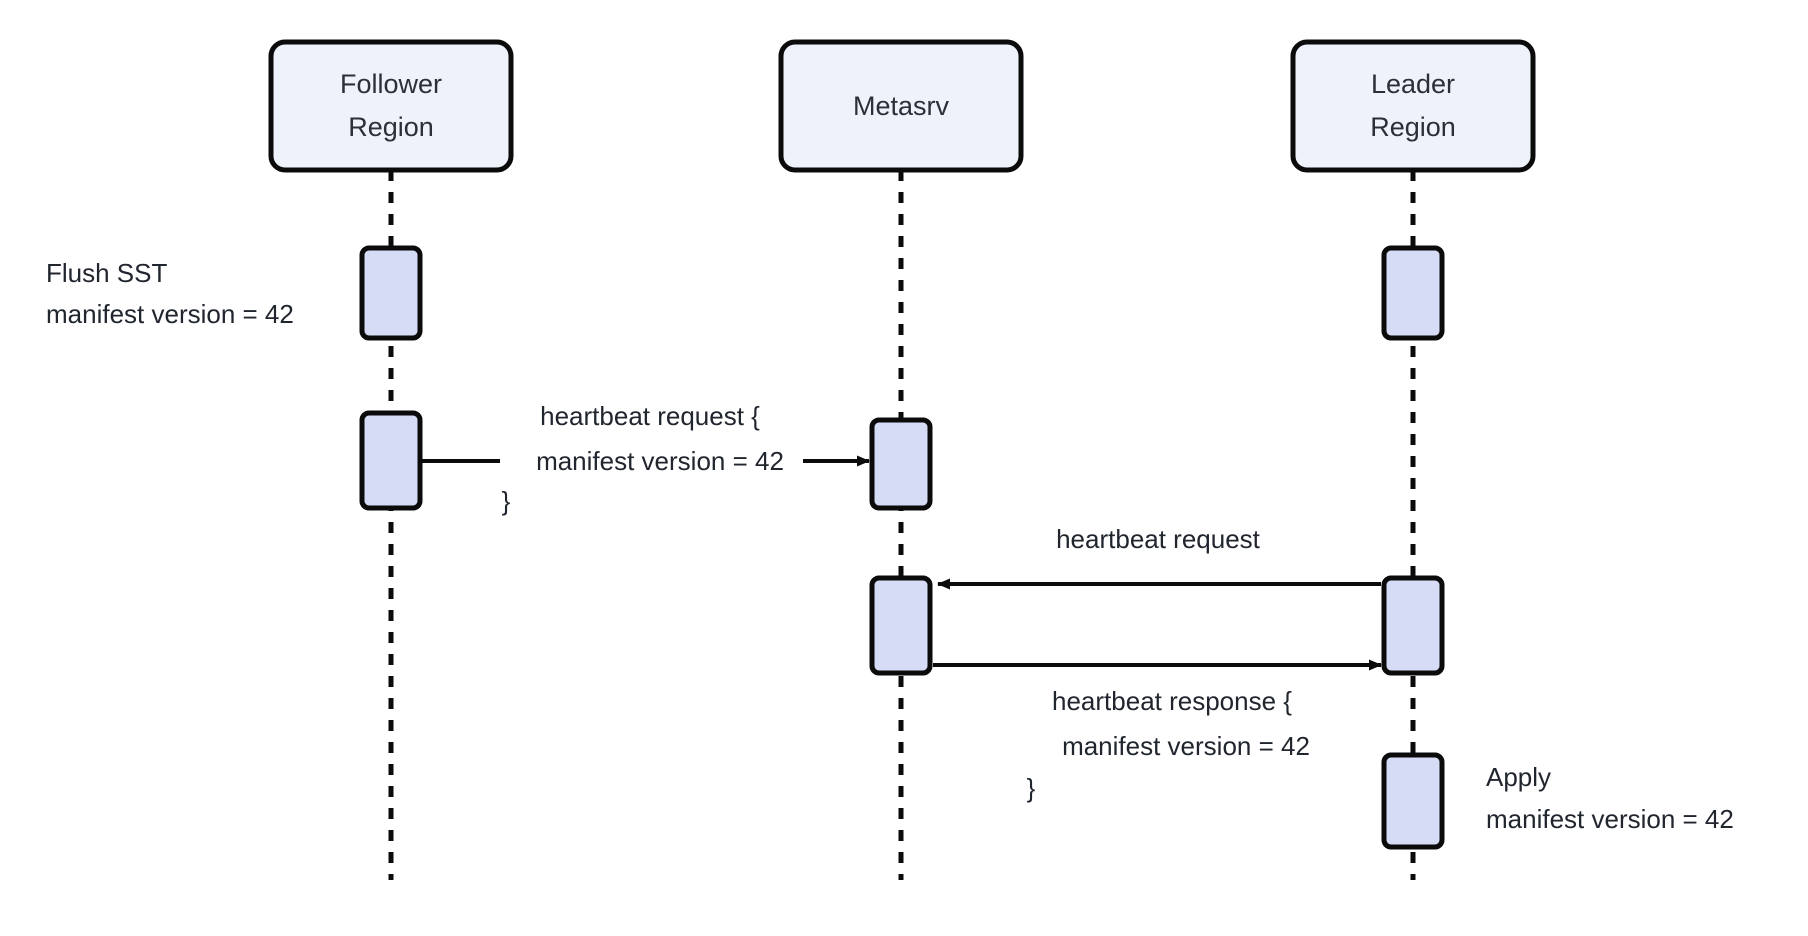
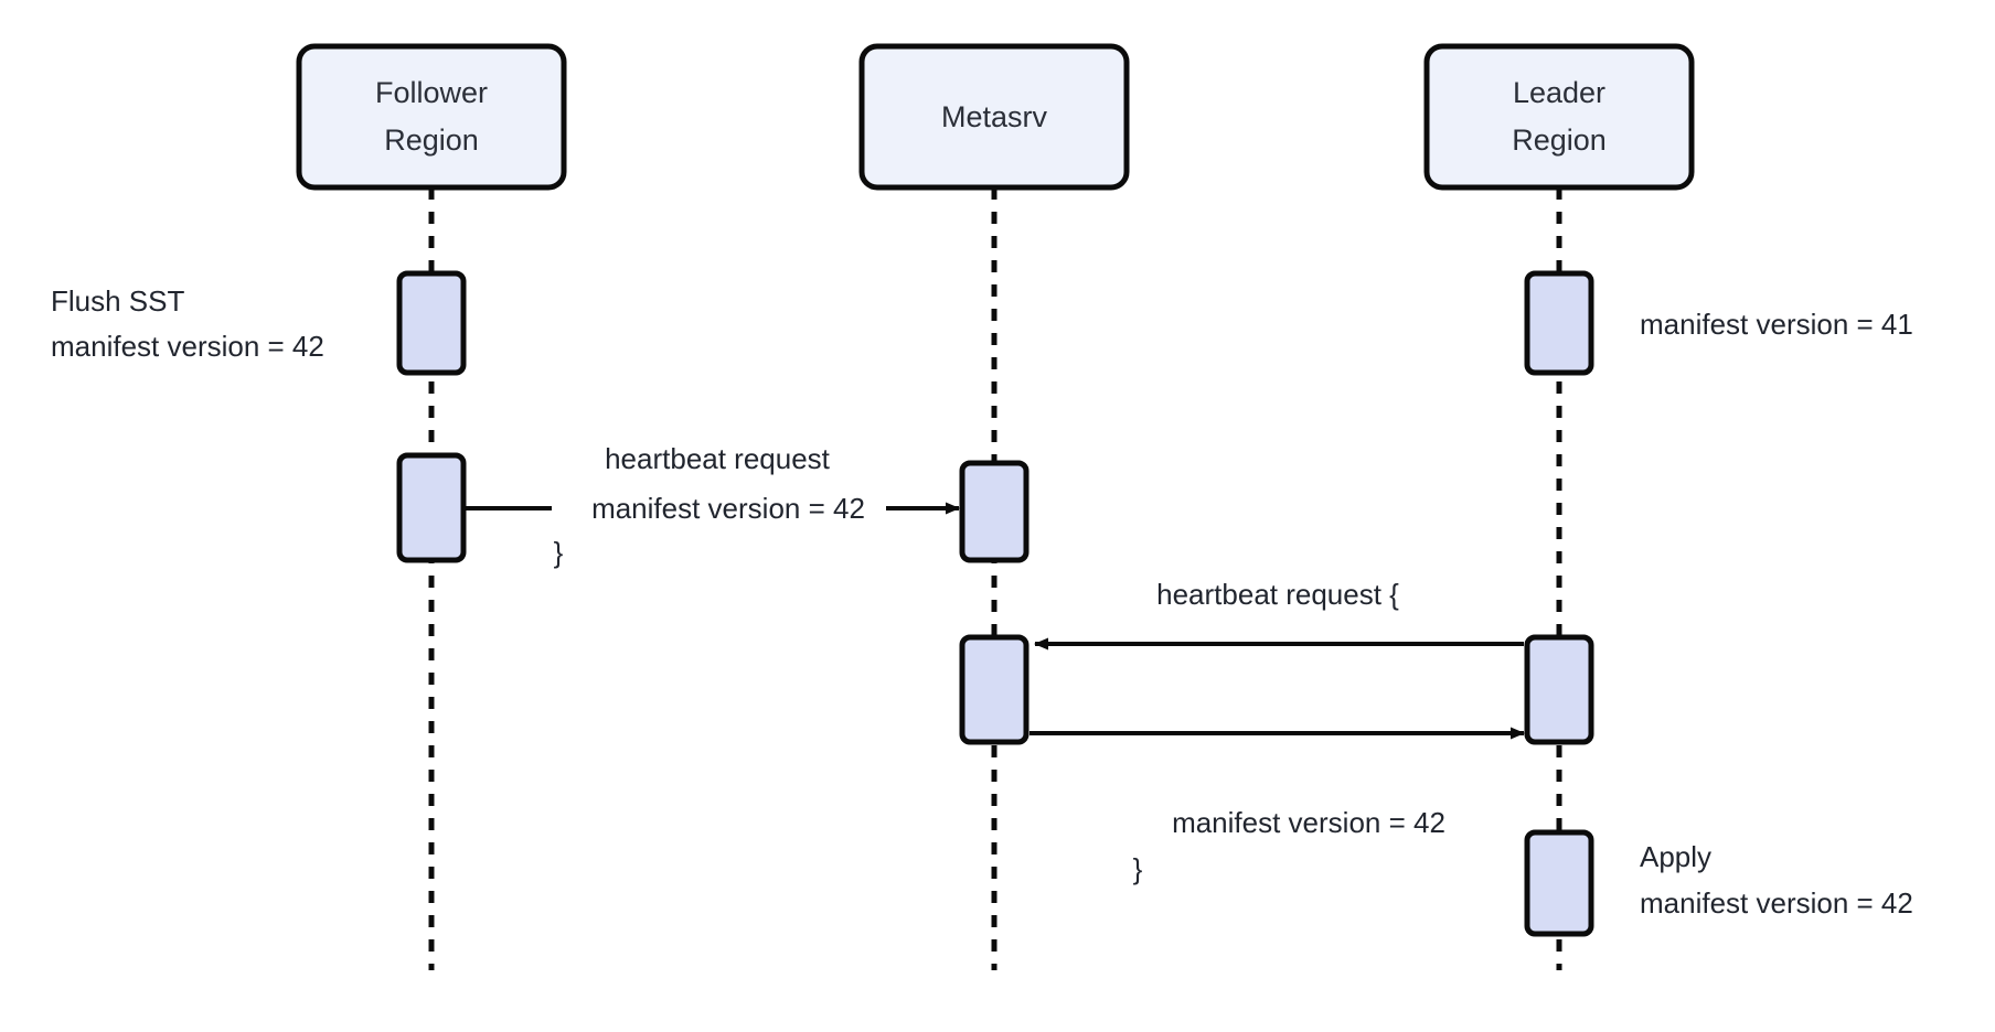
  Follower
  Region
  Metasrv
  Leader
  Region
- heartbeat request {
+ heartbeat request
  manifest version = 42
  }
- heartbeat request
+ heartbeat request {
- heartbeat response {
  manifest version = 42
  }
  Flush SST
  manifest version = 42
+ manifest version = 41
  Apply
  manifest version = 42
